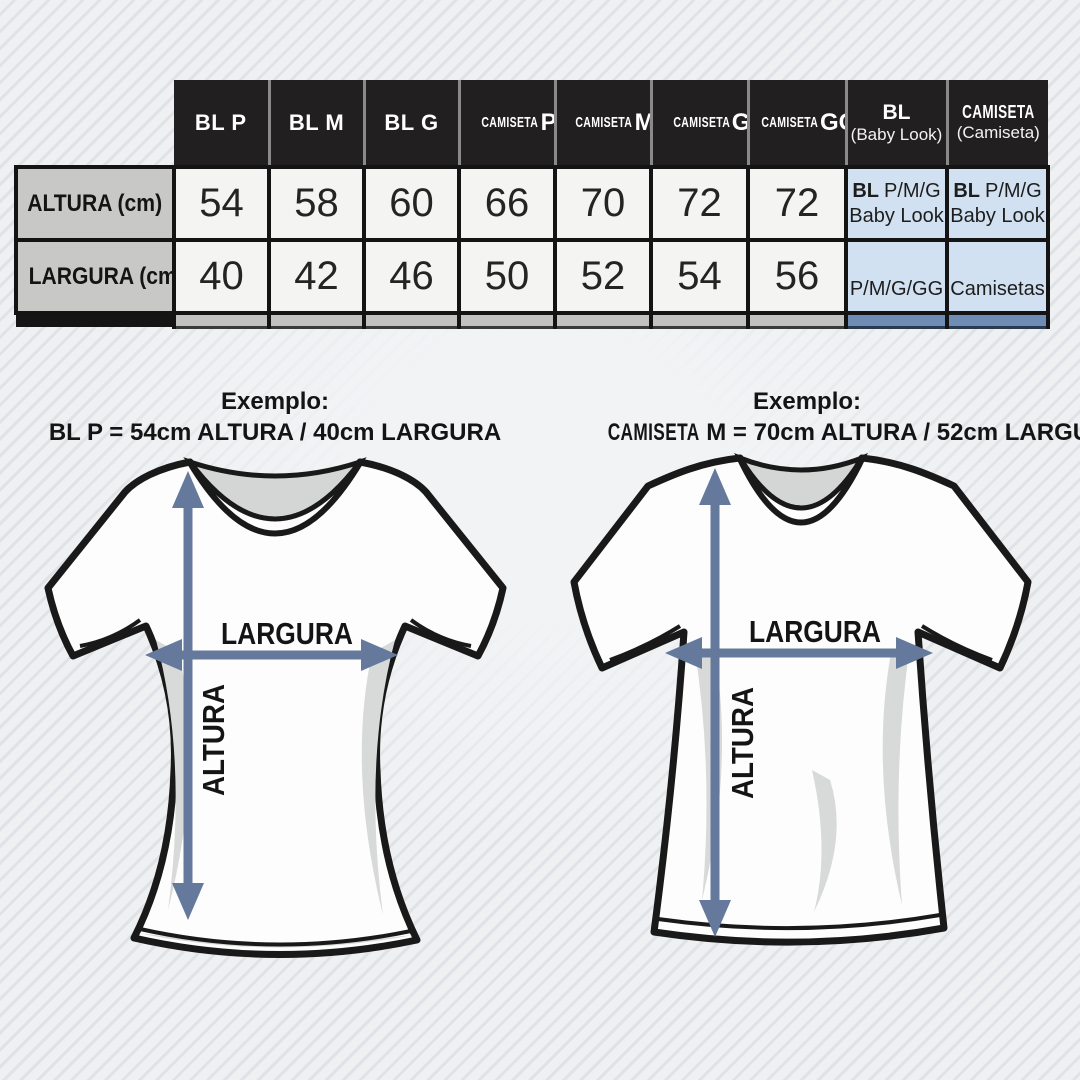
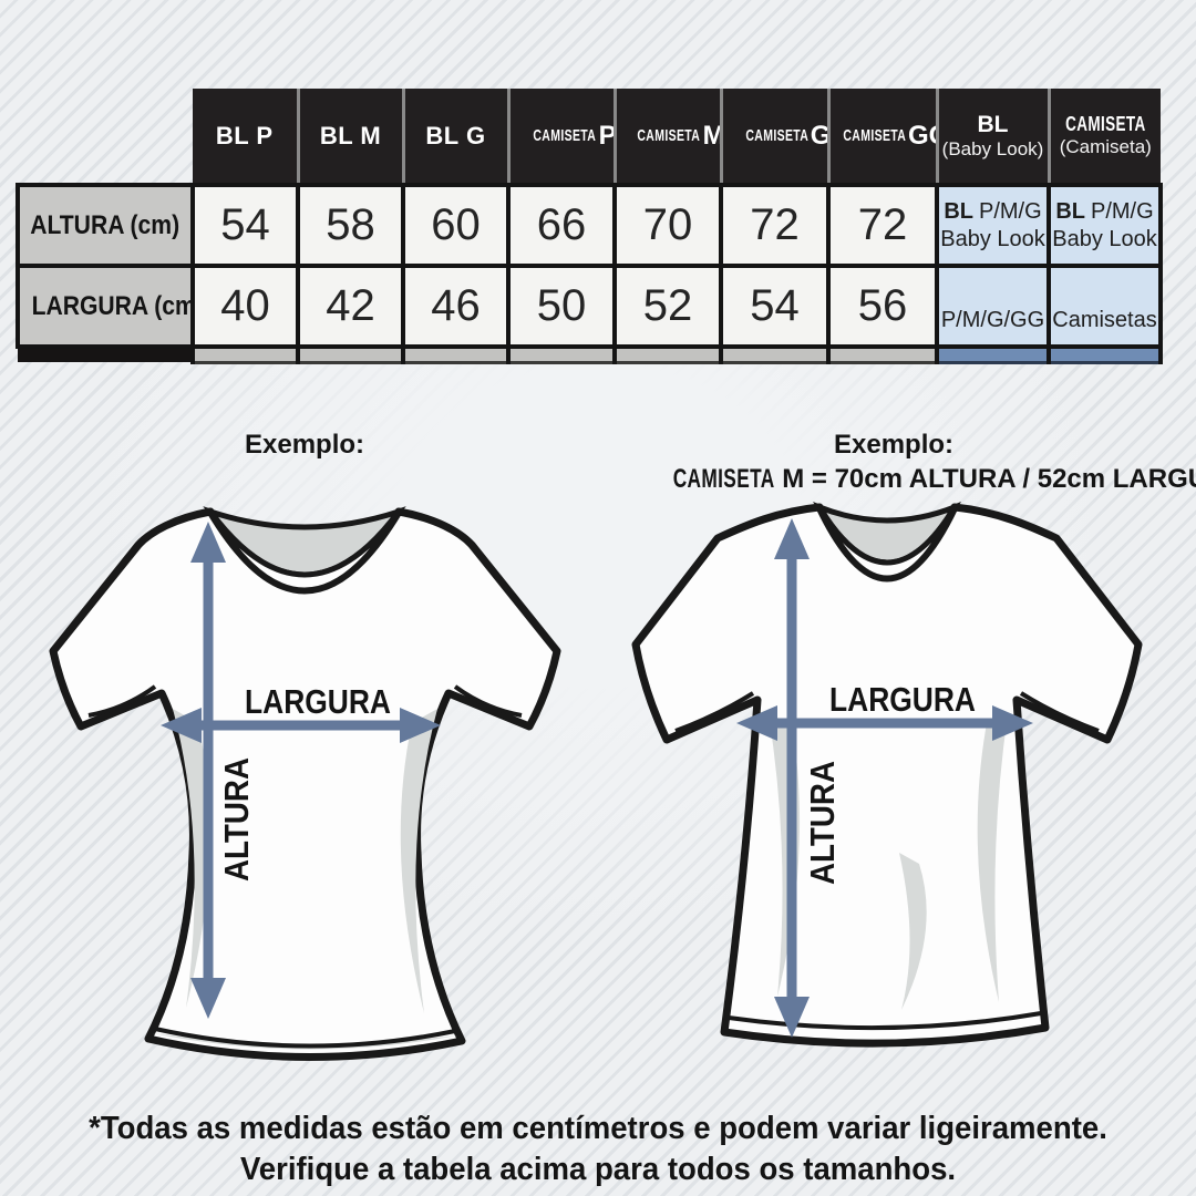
  	BL P	BL M	BL G	CAMISETAP	CAMISETAM	CAMISETAG	CAMISETAG	BL(Baby Look)	CAMISETA(Camiseta)
  ALTURA (cm)	54	58	60	66	70	72	72	BL P/M/G Baby Look	BL P/M/G Baby Look
  LARGURA (cm	40	42	46	50	52	54	56	P/M/G/GG	Camisetas
  Exemplo:
- BL P = 54cm ALTURA / 40cm LARGURA
  Exemplo:
  CAMISETA M = 70cm ALTURA / 52cm LARG
  LARGURA
  LARGURA
+ *Todas as medidas estão em centímetros e podem variar ligeiramente.
+ Verifique a tabela acima para todos os tamanhos.
